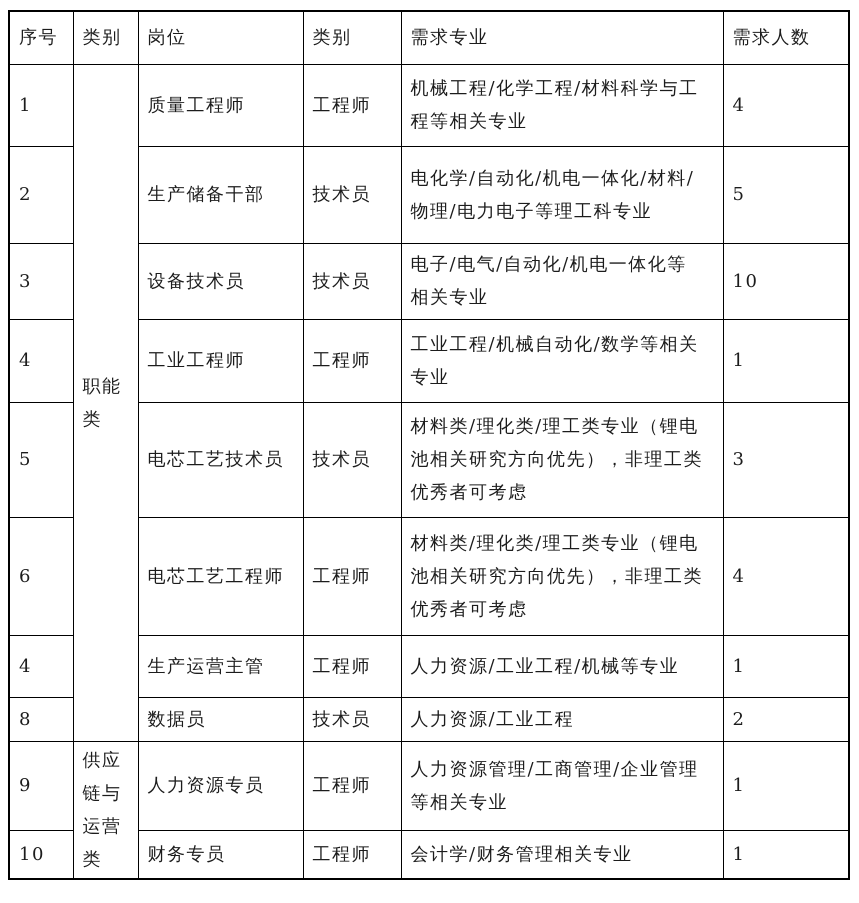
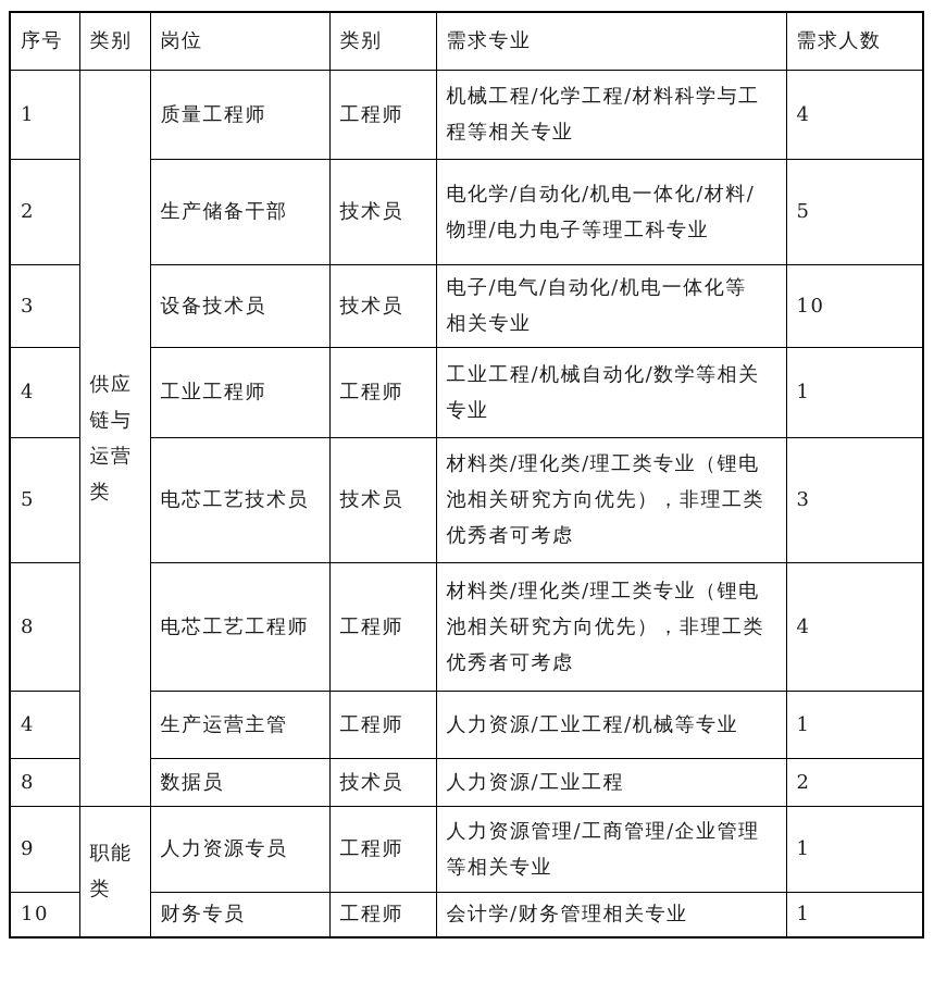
  序号	类别	岗位	类别	需求专业	需求人数
- 1	职能类	质量工程师	工程师	机械工程/化学工程/材料科学与工 程等相关专业	4
+ 1	供应链与运营类	质量工程师	工程师	机械工程/化学工程/材料科学与工 程等相关专业	4
  2	生产储备干部	技术员	电化学/自动化/机电一体化/材料/ 物理/电力电子等理工科专业	5
  3	设备技术员	技术员	电子/电气/自动化/机电一体化等 相关专业	10
  4	工业工程师	工程师	工业工程/机械自动化/数学等相关 专业	1
  5	电芯工艺技术员	技术员	材料类/理化类/理工类专业（锂电 池相关研究方向优先），非理工类 优秀者可考虑	3
- 6	电芯工艺工程师	工程师	材料类/理化类/理工类专业（锂电 池相关研究方向优先），非理工类 优秀者可考虑	4
+ 8	电芯工艺工程师	工程师	材料类/理化类/理工类专业（锂电 池相关研究方向优先），非理工类 优秀者可考虑	4
  4	生产运营主管	工程师	人力资源/工业工程/机械等专业	1
  8	数据员	技术员	人力资源/工业工程	2
- 9	供应链与运营类	人力资源专员	工程师	人力资源管理/工商管理/企业管理 等相关专业	1
+ 9	职能类	人力资源专员	工程师	人力资源管理/工商管理/企业管理 等相关专业	1
  10	财务专员	工程师	会计学/财务管理相关专业	1
